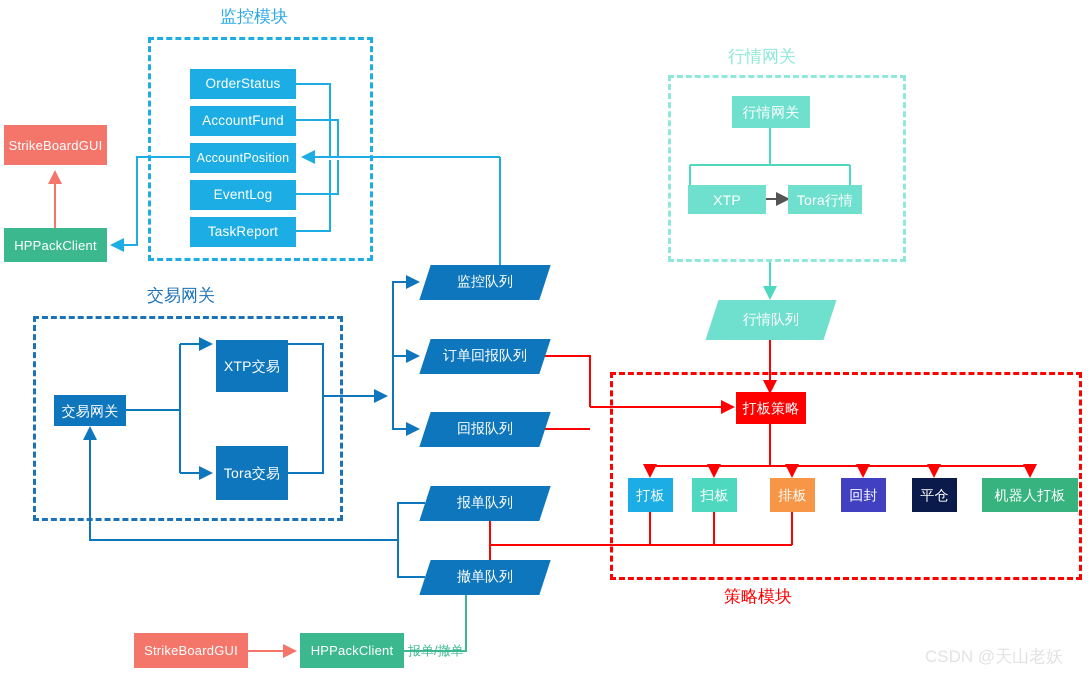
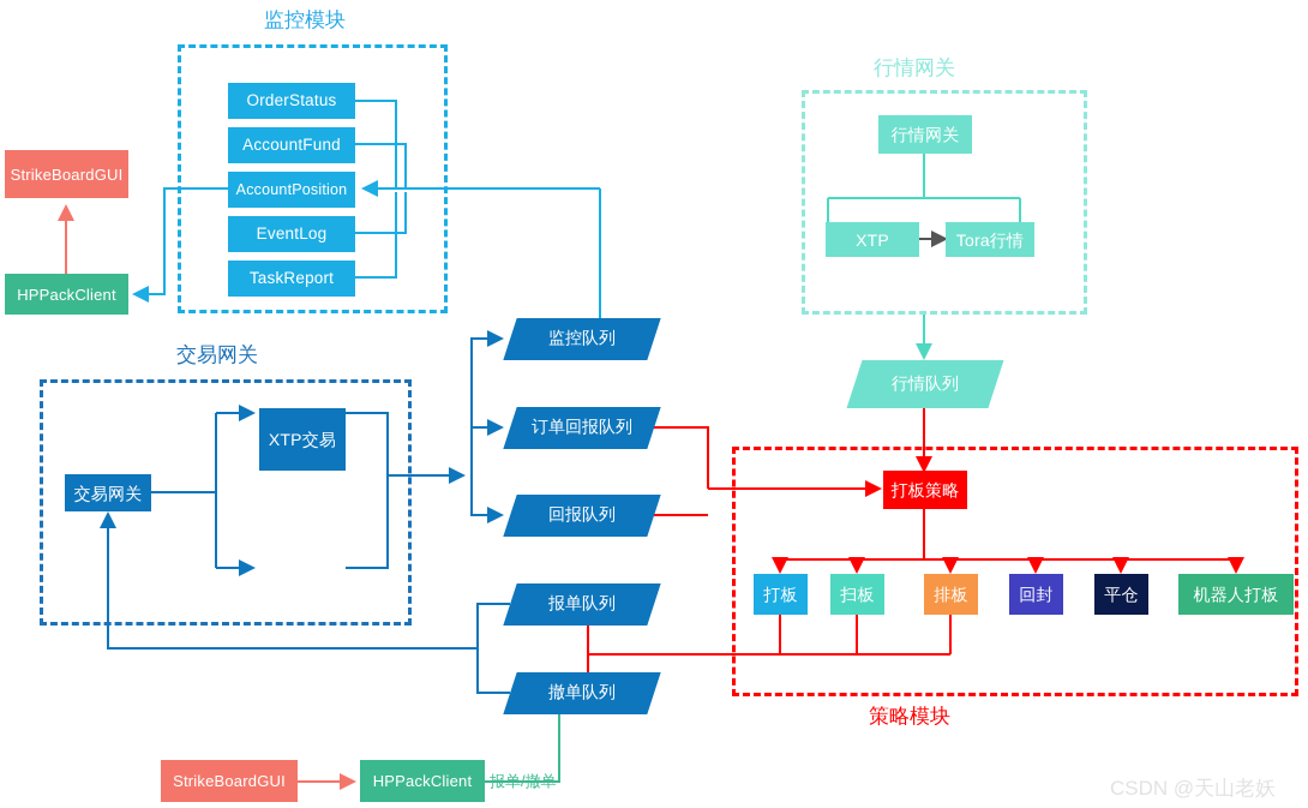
  监控模块
  行情网关
  交易网关
  策略模块
  OrderStatus
  AccountFund
  AccountPosition
  EventLog
  TaskReport
  StrikeBoardGUI
  HPPackClient
  行情网关
  XTP
  Tora行情
  行情队列
  交易网关
  XTP交易
- Tora交易
  监控队列
  订单回报队列
  回报队列
  报单队列
  撤单队列
  打板策略
  打板
  扫板
  排板
  回封
  平仓
  机器人打板
  StrikeBoardGUI
  HPPackClient
  报单/撤单
  CSDN @天山老妖
